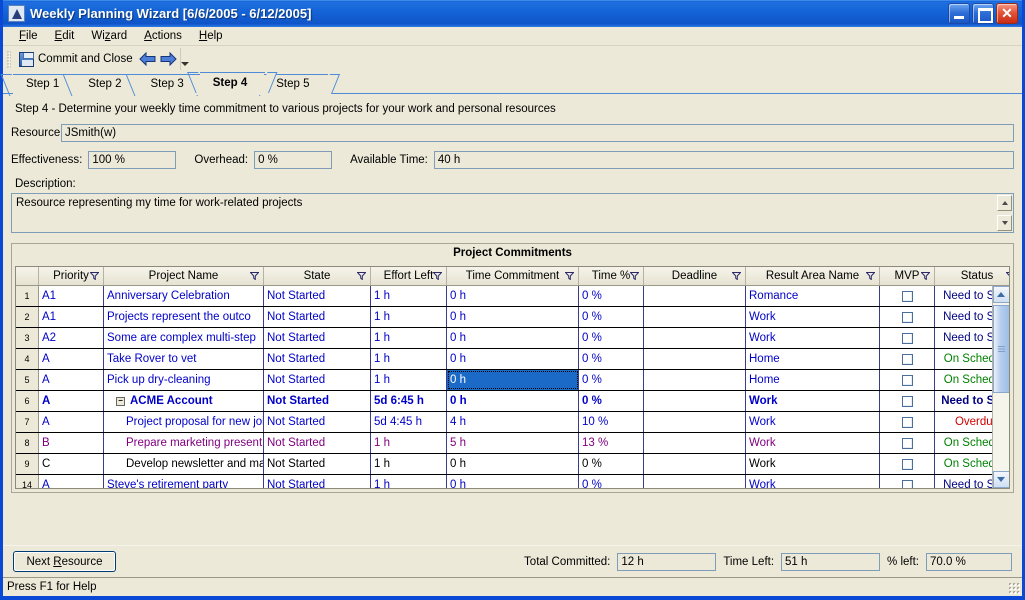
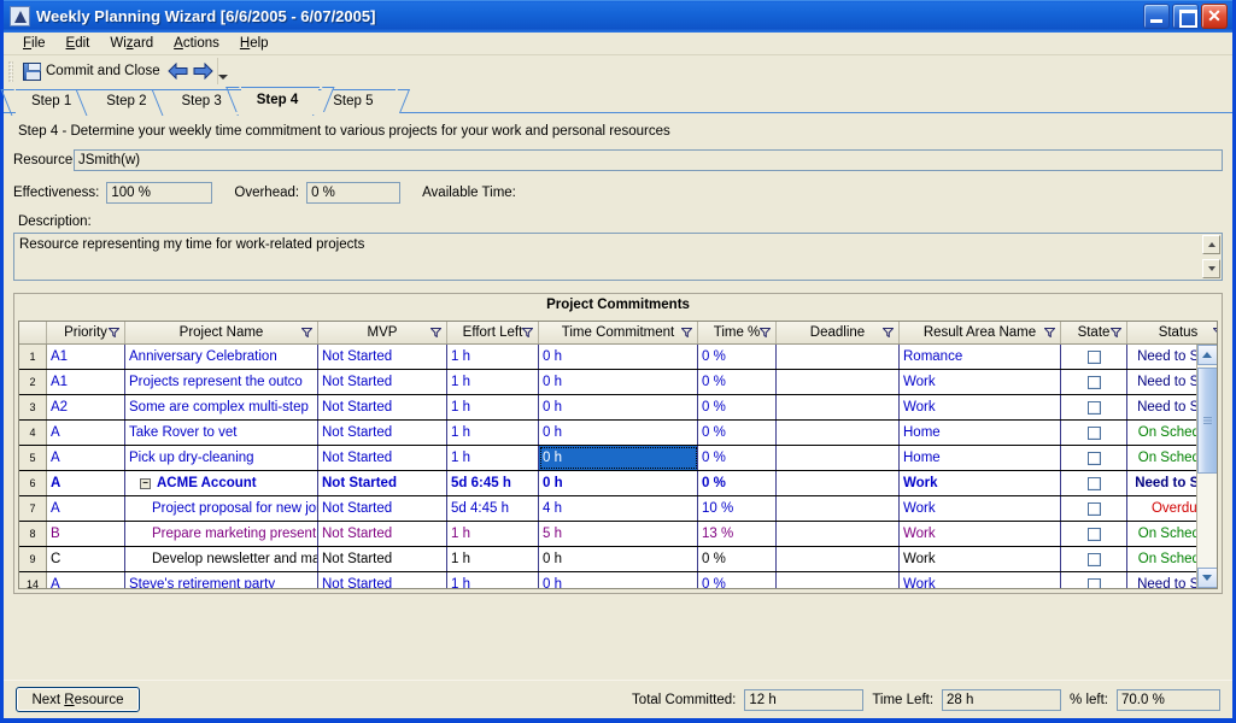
- Weekly Planning Wizard [6/6/2005 - 6/12/2005]
+ Weekly Planning Wizard [6/6/2005 - 6/07/2005]
  ✕
  File
  Edit
  Wizard
  Actions
  Help
  Commit and Close
  Step 1
  Step 2
  Step 3
  Step 4
  Step 5
  Step 4 - Determine your weekly time commitment to various projects for your work and personal resources
  Resource
  JSmith(w)
  Effectiveness:
  100 %
  Overhead:
  0 %
  Available Time:
- 40 h
  Description:
  Resource representing my time for work-related projects
  Project Commitments
  Priority
  Project Name
- State
+ MVP
  Effort Left
  Time Commitment
  Time %
  Deadline
  Result Area Name
- MVP
+ State
  Status
  1
  A1
  Anniversary Celebration
  Not Started
  1 h
  0 h
  0 %
  Romance
  2
  A1
  Projects represent the outco
  Not Started
  1 h
  0 h
  0 %
  Work
  3
  A2
  Some are complex multi-step
  Not Started
  1 h
  0 h
  0 %
  Work
  4
  A
  Take Rover to vet
  Not Started
  1 h
  0 h
  0 %
  Home
  5
  A
  Pick up dry-cleaning
  Not Started
  1 h
  0 h
  0 %
  Home
  6
  A
  −
  ACME Account
  Not Started
  5d 6:45 h
  0 h
  0 %
  Work
  7
  A
  Project proposal for new jo
  Not Started
  5d 4:45 h
  4 h
  10 %
  Work
  Overdu
  8
  B
  Prepare marketing present
  Not Started
  1 h
  5 h
  13 %
  Work
  9
  C
  Develop newsletter and ma
  Not Started
  1 h
  0 h
  0 %
  Work
  14
  A
  Steve's retirement party
  Not Started
  1 h
  0 h
  0 %
  Work
  Next
  R
  esource
  Total Committed:
  12 h
  Time Left:
- 51 h
+ 28 h
  % left:
  70.0 %
- Press F1 for Help
